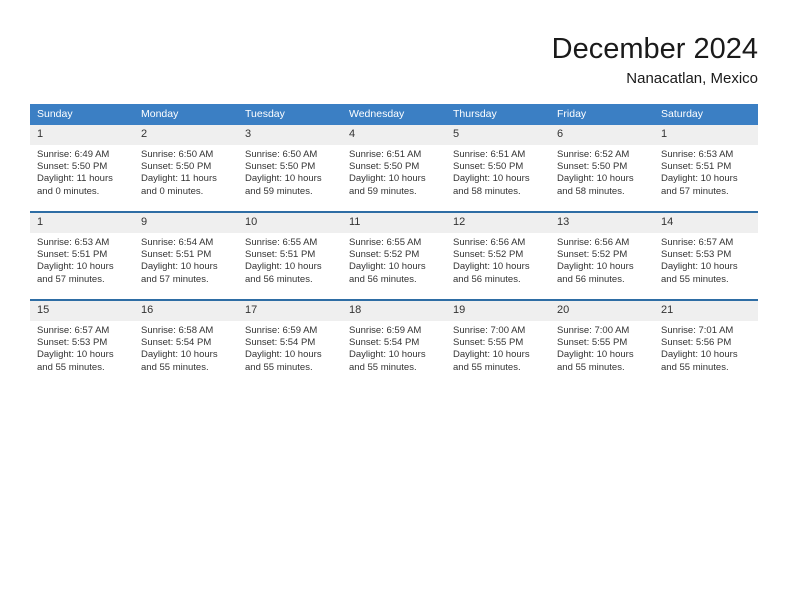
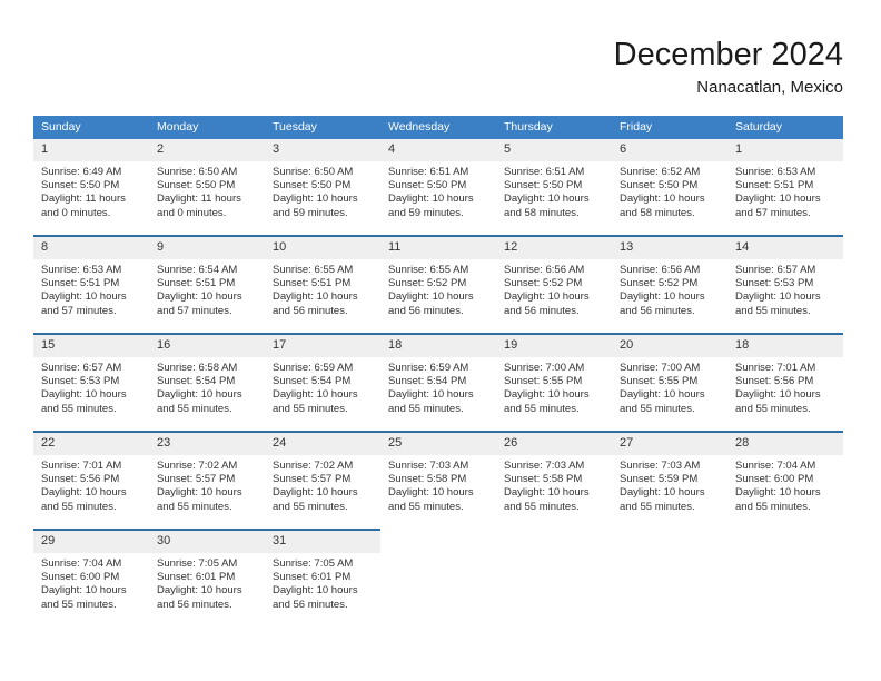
  December 2024
  Nanacatlan, Mexico
  Sunday	Monday	Tuesday	Wednesday	Thursday	Friday	Saturday
  1Sunrise: 6:49 AMSunset: 5:50 PMDaylight: 11 hoursand 0 minutes.	2Sunrise: 6:50 AMSunset: 5:50 PMDaylight: 11 hoursand 0 minutes.	3Sunrise: 6:50 AMSunset: 5:50 PMDaylight: 10 hoursand 59 minutes.	4Sunrise: 6:51 AMSunset: 5:50 PMDaylight: 10 hoursand 59 minutes.	5Sunrise: 6:51 AMSunset: 5:50 PMDaylight: 10 hoursand 58 minutes.	6Sunrise: 6:52 AMSunset: 5:50 PMDaylight: 10 hoursand 58 minutes.	1Sunrise: 6:53 AMSunset: 5:51 PMDaylight: 10 hoursand 57 minutes.
- 1Sunrise: 6:53 AMSunset: 5:51 PMDaylight: 10 hoursand 57 minutes.	9Sunrise: 6:54 AMSunset: 5:51 PMDaylight: 10 hoursand 57 minutes.	10Sunrise: 6:55 AMSunset: 5:51 PMDaylight: 10 hoursand 56 minutes.	11Sunrise: 6:55 AMSunset: 5:52 PMDaylight: 10 hoursand 56 minutes.	12Sunrise: 6:56 AMSunset: 5:52 PMDaylight: 10 hoursand 56 minutes.	13Sunrise: 6:56 AMSunset: 5:52 PMDaylight: 10 hoursand 56 minutes.	14Sunrise: 6:57 AMSunset: 5:53 PMDaylight: 10 hoursand 55 minutes.
+ 8Sunrise: 6:53 AMSunset: 5:51 PMDaylight: 10 hoursand 57 minutes.	9Sunrise: 6:54 AMSunset: 5:51 PMDaylight: 10 hoursand 57 minutes.	10Sunrise: 6:55 AMSunset: 5:51 PMDaylight: 10 hoursand 56 minutes.	11Sunrise: 6:55 AMSunset: 5:52 PMDaylight: 10 hoursand 56 minutes.	12Sunrise: 6:56 AMSunset: 5:52 PMDaylight: 10 hoursand 56 minutes.	13Sunrise: 6:56 AMSunset: 5:52 PMDaylight: 10 hoursand 56 minutes.	14Sunrise: 6:57 AMSunset: 5:53 PMDaylight: 10 hoursand 55 minutes.
- 15Sunrise: 6:57 AMSunset: 5:53 PMDaylight: 10 hoursand 55 minutes.	16Sunrise: 6:58 AMSunset: 5:54 PMDaylight: 10 hoursand 55 minutes.	17Sunrise: 6:59 AMSunset: 5:54 PMDaylight: 10 hoursand 55 minutes.	18Sunrise: 6:59 AMSunset: 5:54 PMDaylight: 10 hoursand 55 minutes.	19Sunrise: 7:00 AMSunset: 5:55 PMDaylight: 10 hoursand 55 minutes.	20Sunrise: 7:00 AMSunset: 5:55 PMDaylight: 10 hoursand 55 minutes.	21Sunrise: 7:01 AMSunset: 5:56 PMDaylight: 10 hoursand 55 minutes.
+ 15Sunrise: 6:57 AMSunset: 5:53 PMDaylight: 10 hoursand 55 minutes.	16Sunrise: 6:58 AMSunset: 5:54 PMDaylight: 10 hoursand 55 minutes.	17Sunrise: 6:59 AMSunset: 5:54 PMDaylight: 10 hoursand 55 minutes.	18Sunrise: 6:59 AMSunset: 5:54 PMDaylight: 10 hoursand 55 minutes.	19Sunrise: 7:00 AMSunset: 5:55 PMDaylight: 10 hoursand 55 minutes.	20Sunrise: 7:00 AMSunset: 5:55 PMDaylight: 10 hoursand 55 minutes.	18Sunrise: 7:01 AMSunset: 5:56 PMDaylight: 10 hoursand 55 minutes.
+ 22Sunrise: 7:01 AMSunset: 5:56 PMDaylight: 10 hoursand 55 minutes.	23Sunrise: 7:02 AMSunset: 5:57 PMDaylight: 10 hoursand 55 minutes.	24Sunrise: 7:02 AMSunset: 5:57 PMDaylight: 10 hoursand 55 minutes.	25Sunrise: 7:03 AMSunset: 5:58 PMDaylight: 10 hoursand 55 minutes.	26Sunrise: 7:03 AMSunset: 5:58 PMDaylight: 10 hoursand 55 minutes.	27Sunrise: 7:03 AMSunset: 5:59 PMDaylight: 10 hoursand 55 minutes.	28Sunrise: 7:04 AMSunset: 6:00 PMDaylight: 10 hoursand 55 minutes.
+ 29Sunrise: 7:04 AMSunset: 6:00 PMDaylight: 10 hoursand 55 minutes.	30Sunrise: 7:05 AMSunset: 6:01 PMDaylight: 10 hoursand 56 minutes.	31Sunrise: 7:05 AMSunset: 6:01 PMDaylight: 10 hoursand 56 minutes.
